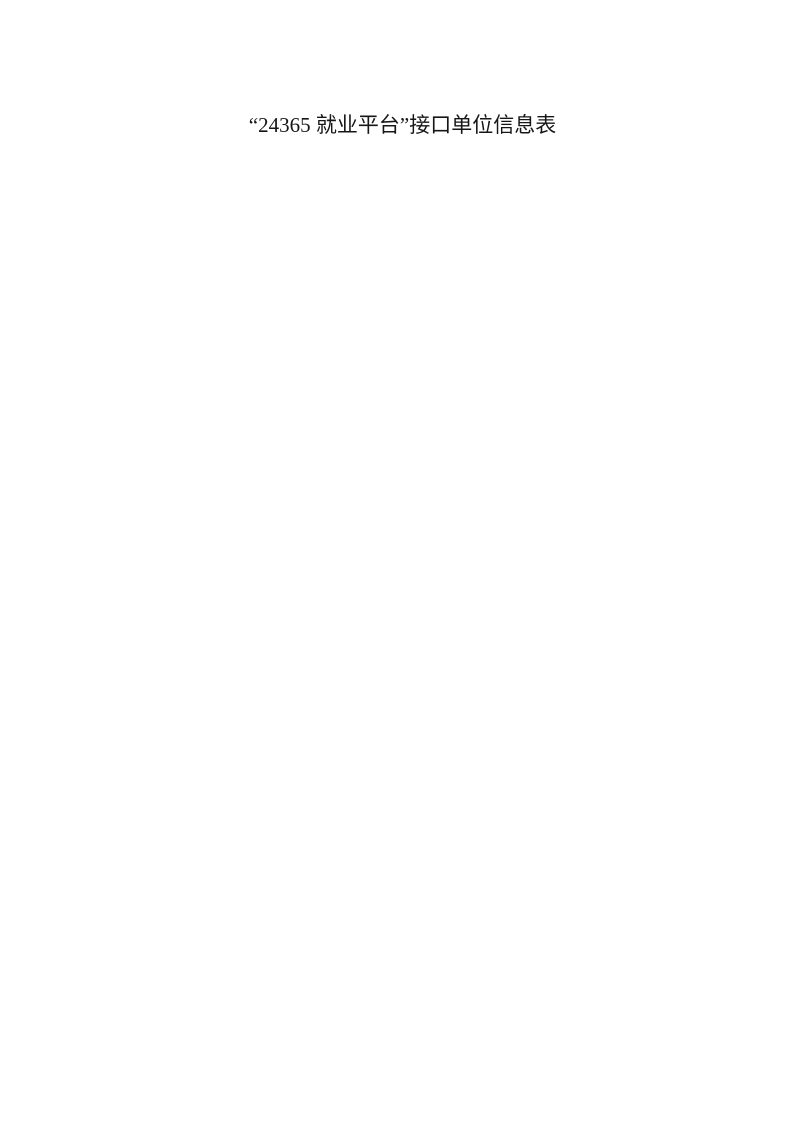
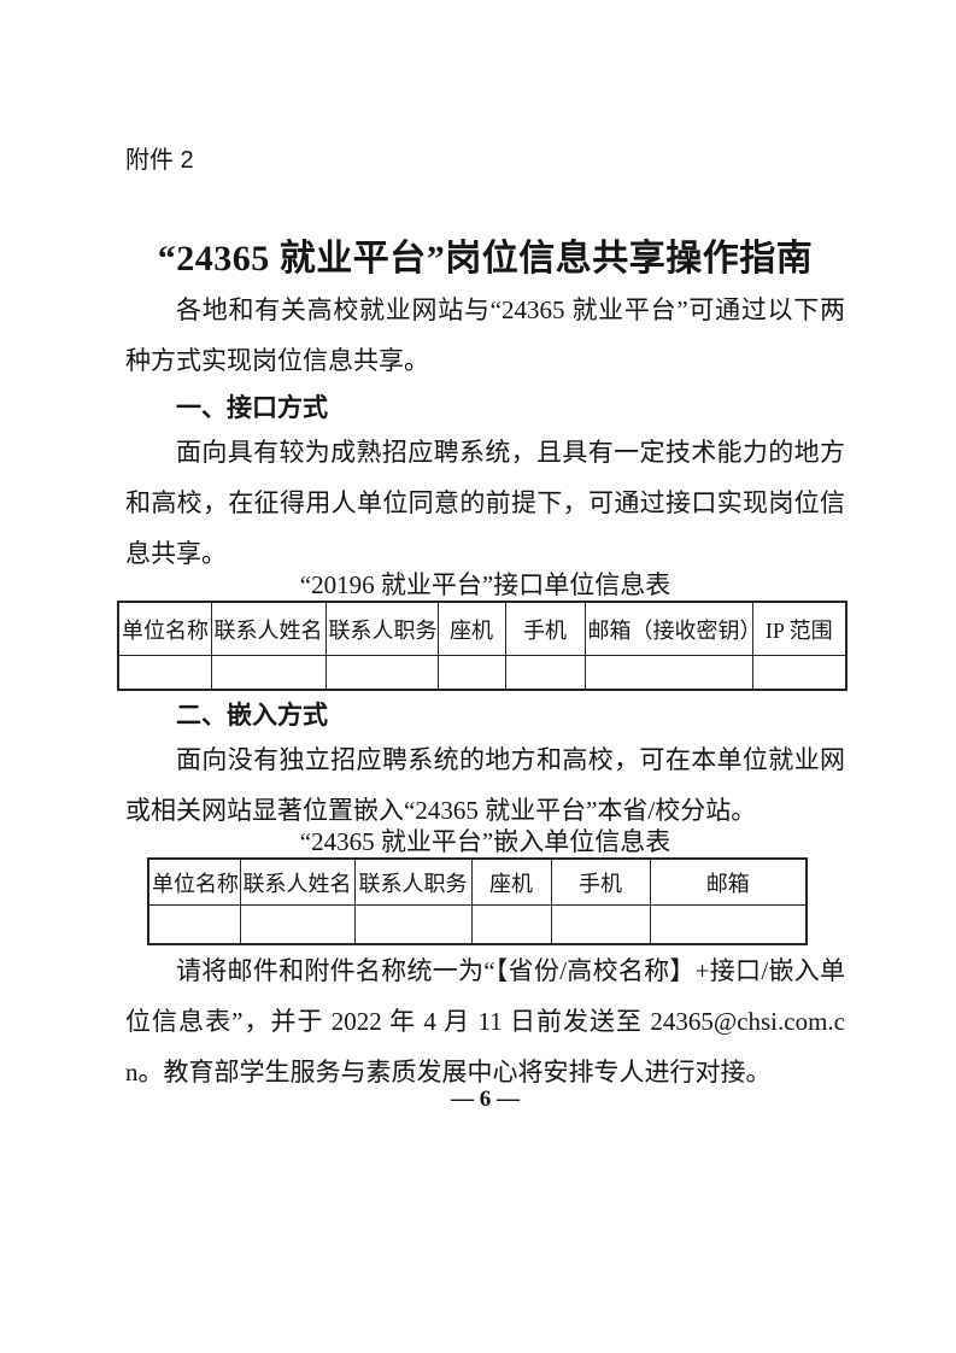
+ 附件 2
+ “24365 就业平台”岗位信息共享操作指南
+ 各地和有关高校就业网站与“24365 就业平台”可通过以下两种方式实现岗位信息共享。
+ 一、接口方式
+ 面向具有较为成熟招应聘系统，且具有一定技术能力的地方和高校，在征得用人单位同意的前提下，可通过接口实现岗位信息共享。
- “24365 就业平台”接口单位信息表
+ “20196 就业平台”接口单位信息表
+ 单位名称	联系人姓名	联系人职务	座机	手机	邮箱（接收密钥）	IP 范围
+ 二、嵌入方式
+ 面向没有独立招应聘系统的地方和高校，可在本单位就业网或相关网站显著位置嵌入“24365 就业平台”本省/校分站。
+ “24365 就业平台”嵌入单位信息表
+ 单位名称	联系人姓名	联系人职务	座机	手机	邮箱
+ 请将邮件和附件名称统一为“【省份/高校名称】+接口/嵌入单位信息表”，并于 2022 年 4 月 11 日前发送至 24365@chsi.com.cn。教育部学生服务与素质发展中心将安排专人进行对接。
+ — 6 —
